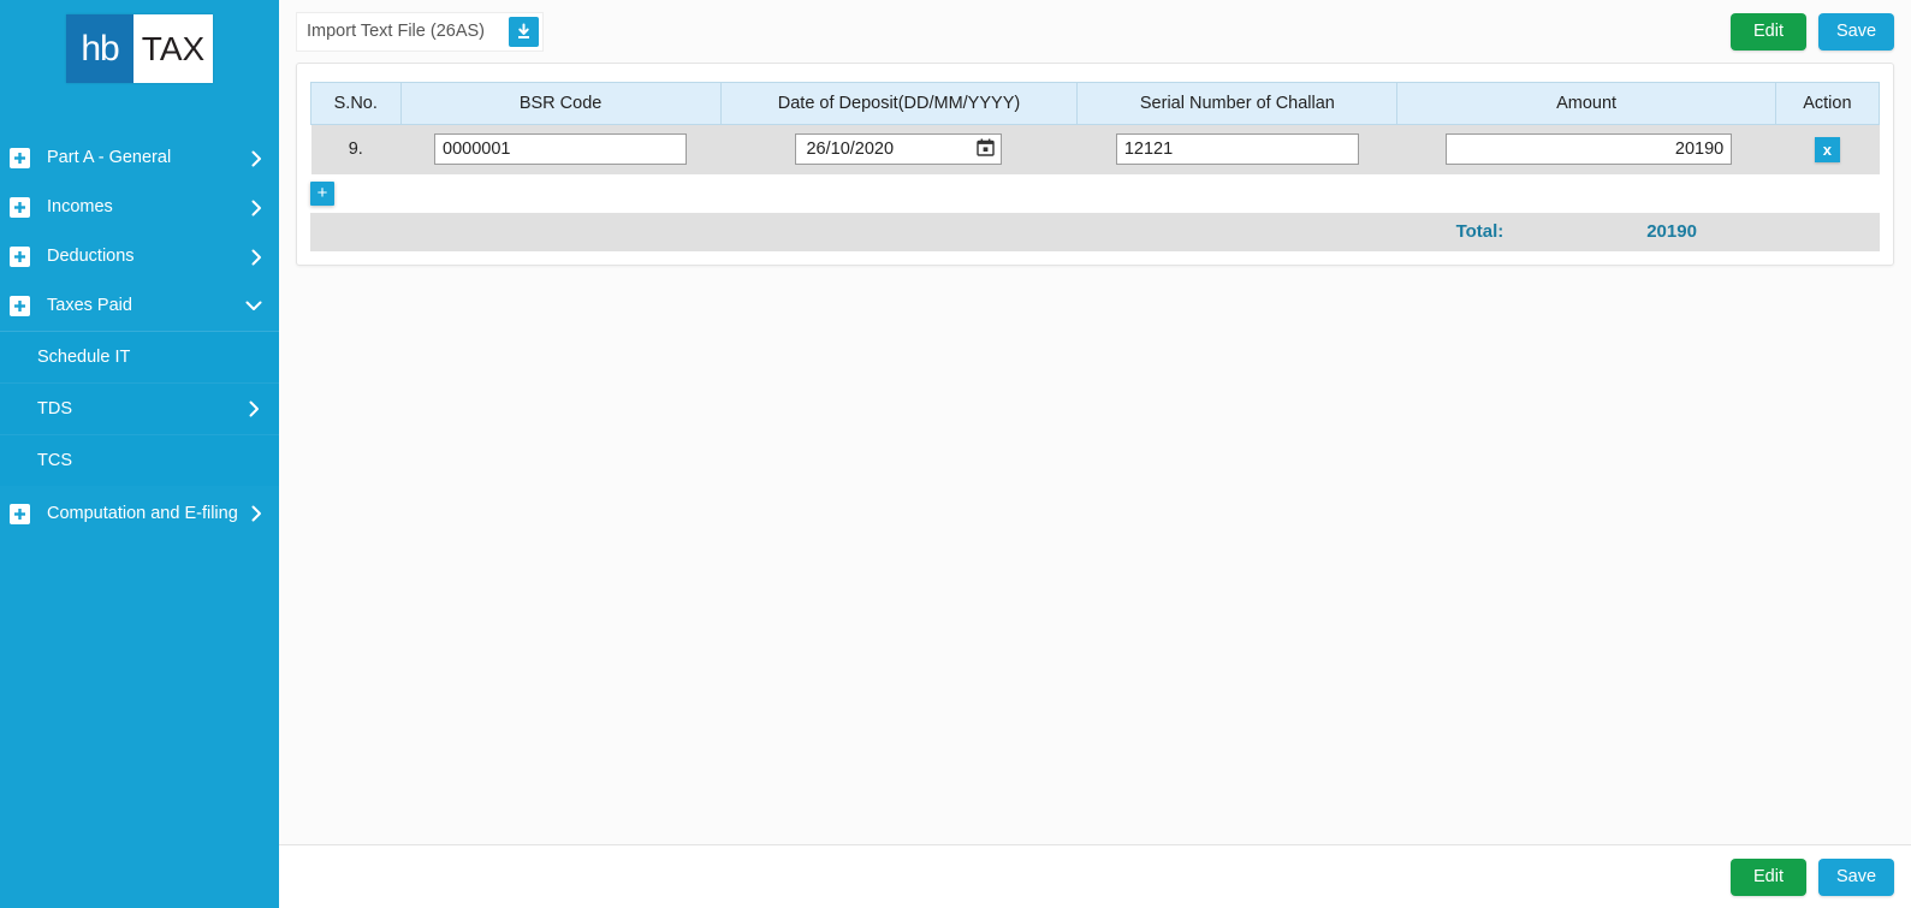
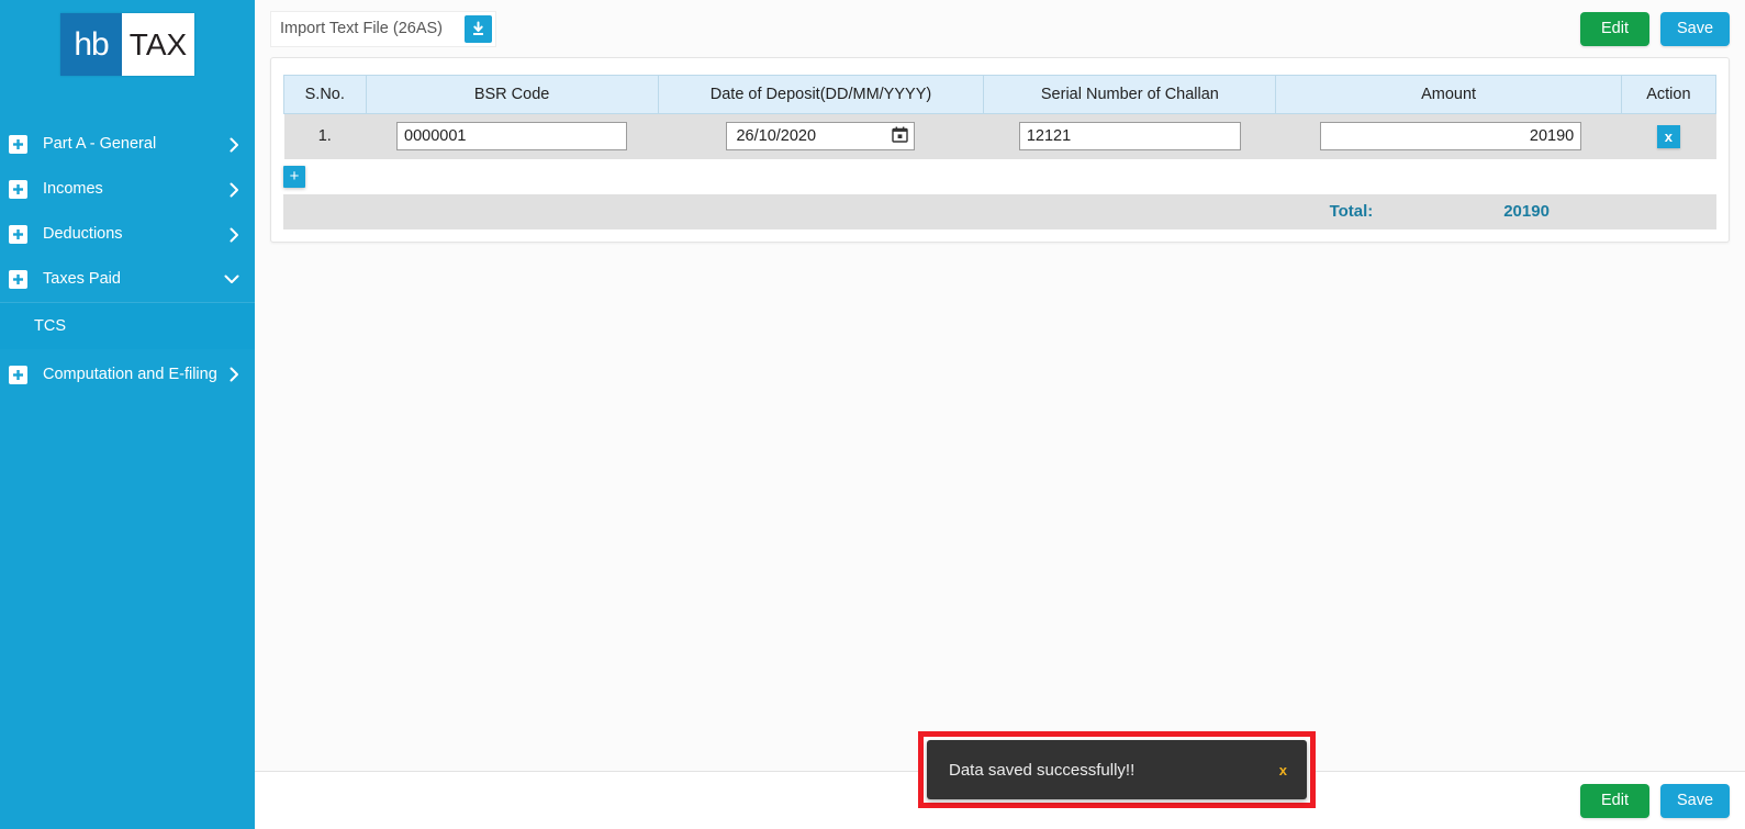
  hb
  TAX
  Part A - General
  Incomes
  Deductions
  Taxes Paid
- Schedule IT
- TDS
  TCS
  Computation and E-filing
  Import Text File (26AS)
  Edit
  Save
  S.No.	BSR Code	Date of Deposit(DD/MM/YYYY)	Serial Number of Challan	Amount	Action
- 9.	0000001	26/10/2020	12121	20190	x
+ 1.	0000001	26/10/2020	12121	20190	x
  +
  Total:
  20190
+ Data saved successfully!!
+ x
  Edit
  Save
